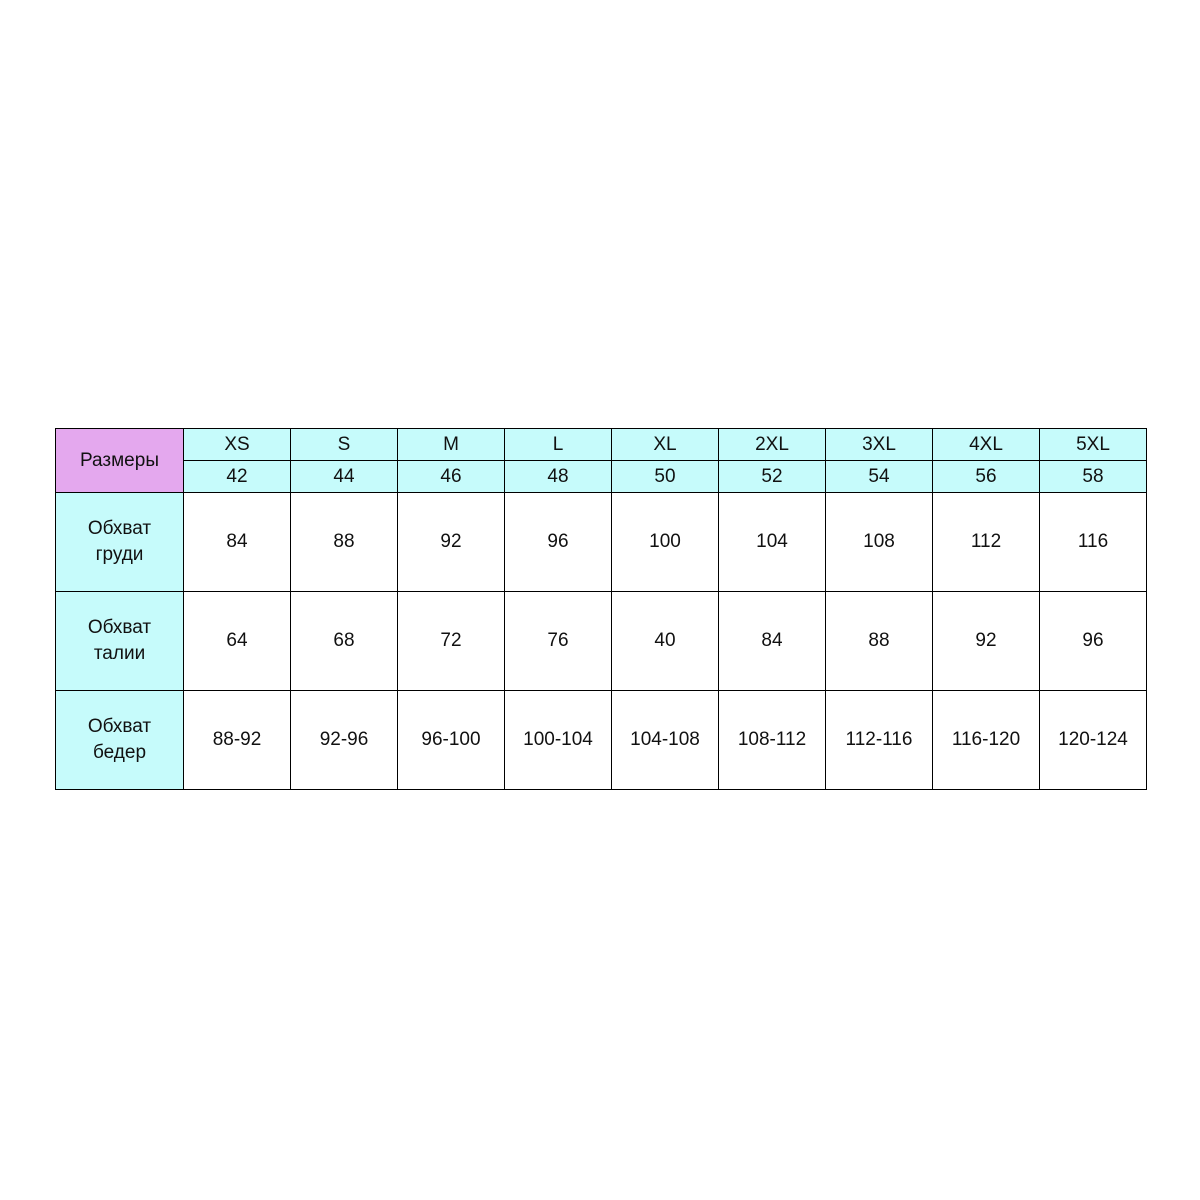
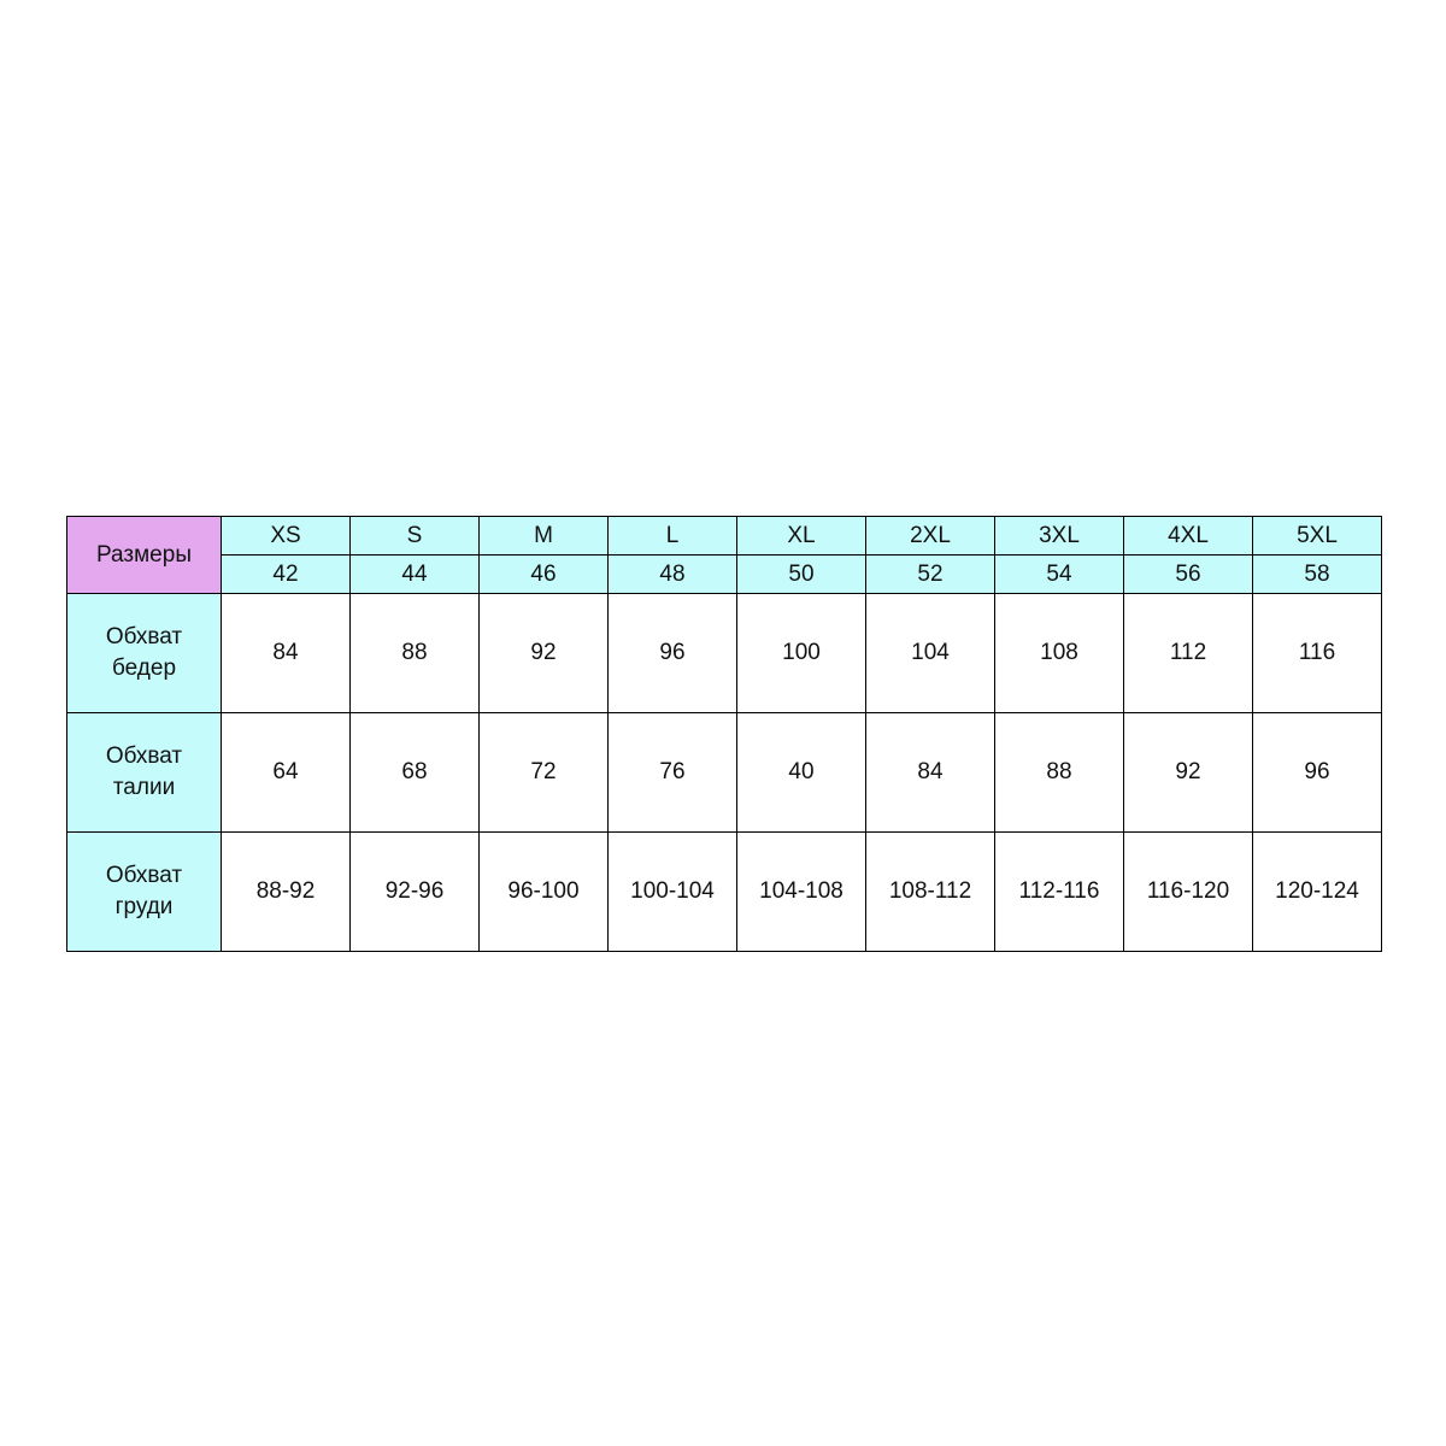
  Размеры	XS	S	M	L	XL	2XL	3XL	4XL	5XL
  42	44	46	48	50	52	54	56	58
- Обхват груди	84	88	92	96	100	104	108	112	116
+ Обхват бедер	84	88	92	96	100	104	108	112	116
  Обхват талии	64	68	72	76	40	84	88	92	96
- Обхват бедер	88-92	92-96	96-100	100-104	104-108	108-112	112-116	116-120	120-124
+ Обхват груди	88-92	92-96	96-100	100-104	104-108	108-112	112-116	116-120	120-124
